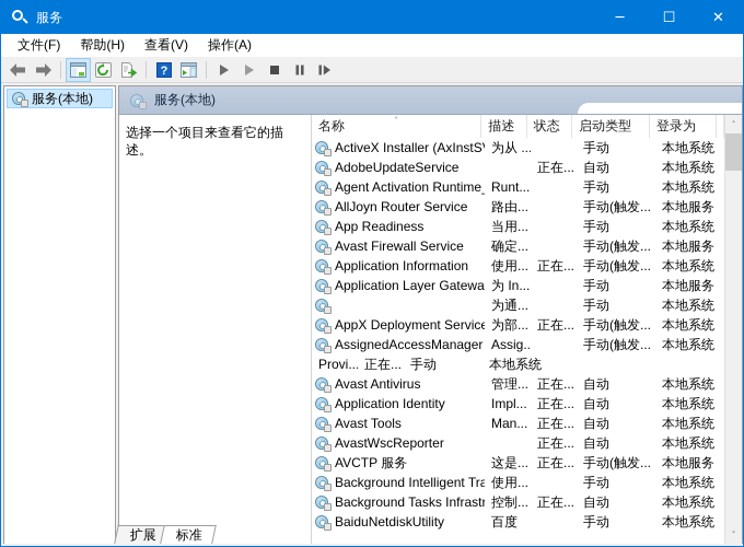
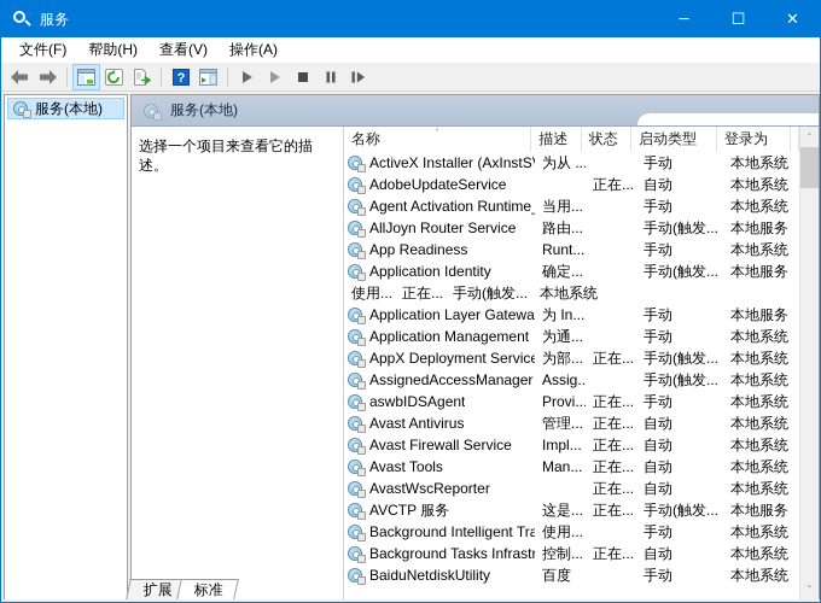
  服务
  ─
  ☐
  ✕
  文件(F)
  帮助(H)
  查看(V)
  操作(A)
  ?
  服务(本地)
  服务(本地)
  选择一个项目来查看它的描述。
  名称
  ˄
  描述
  状态
  启动类型
  登录为
  ActiveX Installer (AxInstS
  为从 ...
  手动
  本地系统
  AdobeUpdateService
  正在...
  自动
  本地系统
  Agent Activation Runtime
- Runt...
+ 当用...
  手动
  本地系统
  AllJoyn Router Service
  路由...
  手动(触发...
  本地服务
  App Readiness
- 当用...
+ Runt...
  手动
  本地系统
- Avast Firewall Service
+ Application Identity
  确定...
  手动(触发...
  本地服务
- Application Information
  使用...
  正在...
  手动(触发...
  本地系统
  Application Layer Gatewa
  为 In...
  手动
  本地服务
+ Application Management
  为通...
  手动
  本地系统
  AppX Deployment Service
  为部...
  正在...
  手动(触发...
  本地系统
  AssignedAccessManager
  Assig..
  手动(触发...
  本地系统
+ aswbIDSAgent
  Provi...
  正在...
  手动
  本地系统
  Avast Antivirus
  管理...
  正在...
  自动
  本地系统
- Application Identity
+ Avast Firewall Service
  Impl...
  正在...
  自动
  本地系统
  Avast Tools
  Man...
  正在...
  自动
  本地系统
  AvastWscReporter
  正在...
  自动
  本地系统
  AVCTP 服务
  这是...
  正在...
  手动(触发...
  本地服务
  Background Intelligent Tra
  使用...
  手动
  本地系统
  Background Tasks Infrastr
  控制...
  正在...
  自动
  本地系统
  BaiduNetdiskUtility
  百度
  手动
  本地系统
  ˄
  ˅
